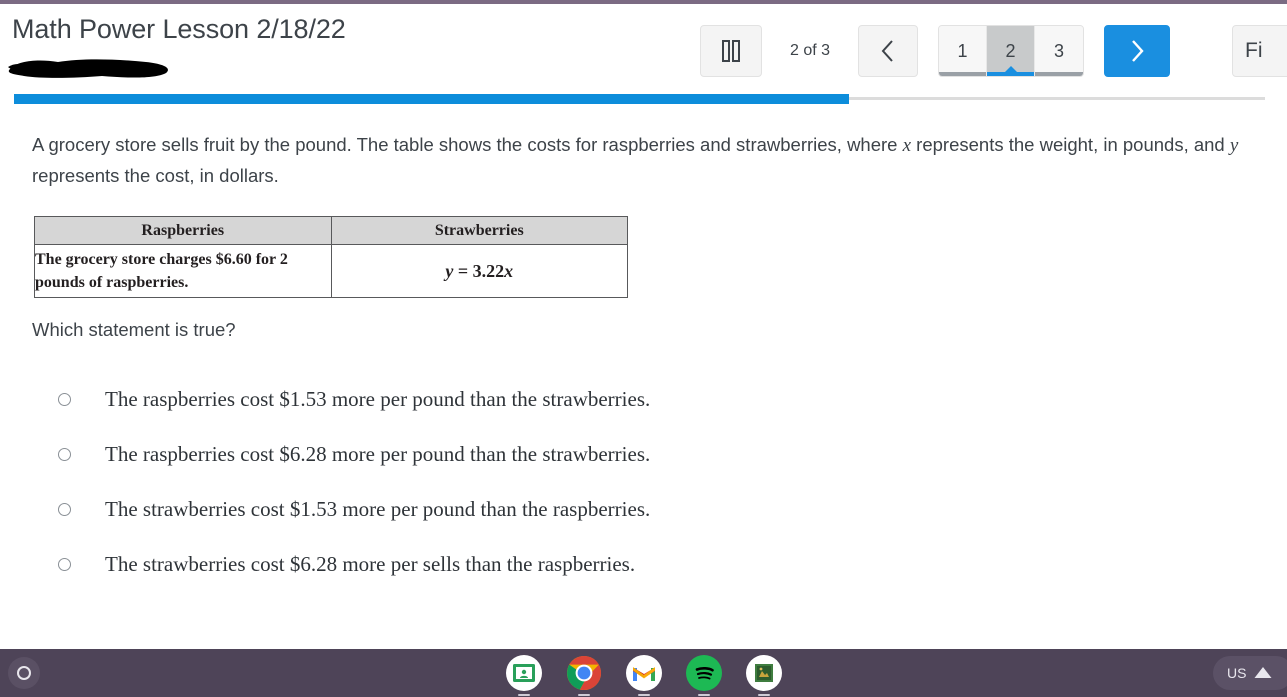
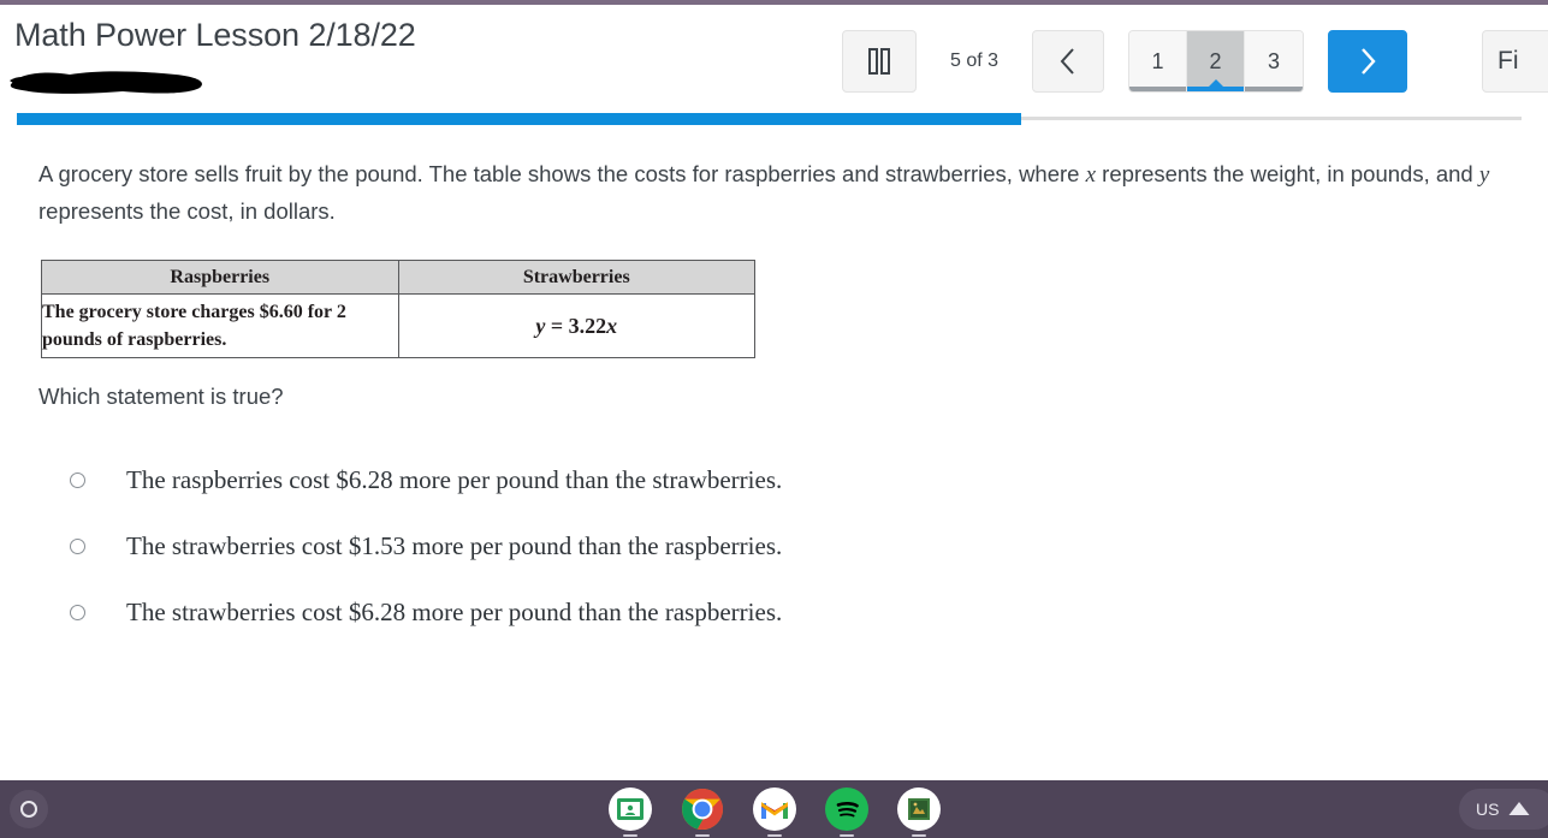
  Math Power Lesson 2/18/22
- 2 of 3
+ 5 of 3
  1
  2
  3
  Fi
  A grocery store sells fruit by the pound. The table shows the costs for raspberries and strawberries, where x represents the weight, in pounds, and y represents the cost, in dollars.
  Raspberries	Strawberries
  The grocery store charges $6.60 for 2 pounds of raspberries.	y = 3.22x
  Which statement is true?
- The raspberries cost $1.53 more per pound than the strawberries.
  The raspberries cost $6.28 more per pound than the strawberries.
  The strawberries cost $1.53 more per pound than the raspberries.
- The strawberries cost $6.28 more per sells than the raspberries.
+ The strawberries cost $6.28 more per pound than the raspberries.
  US
